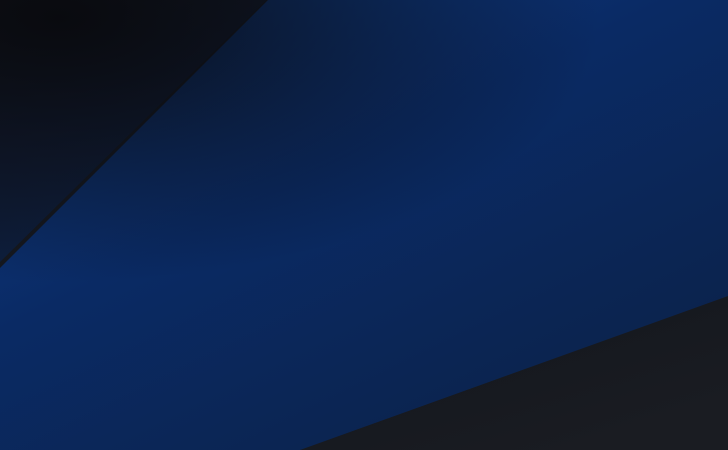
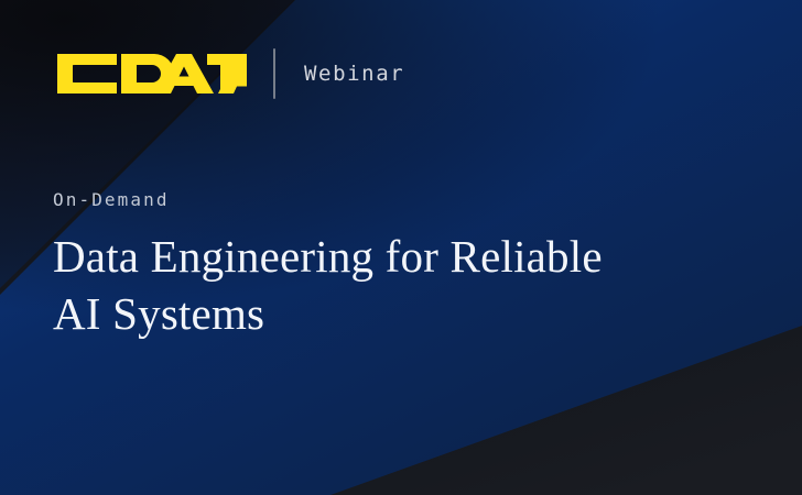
+ Webinar
+ On-Demand
+ Data Engineering for Reliable
+ AI Systems
